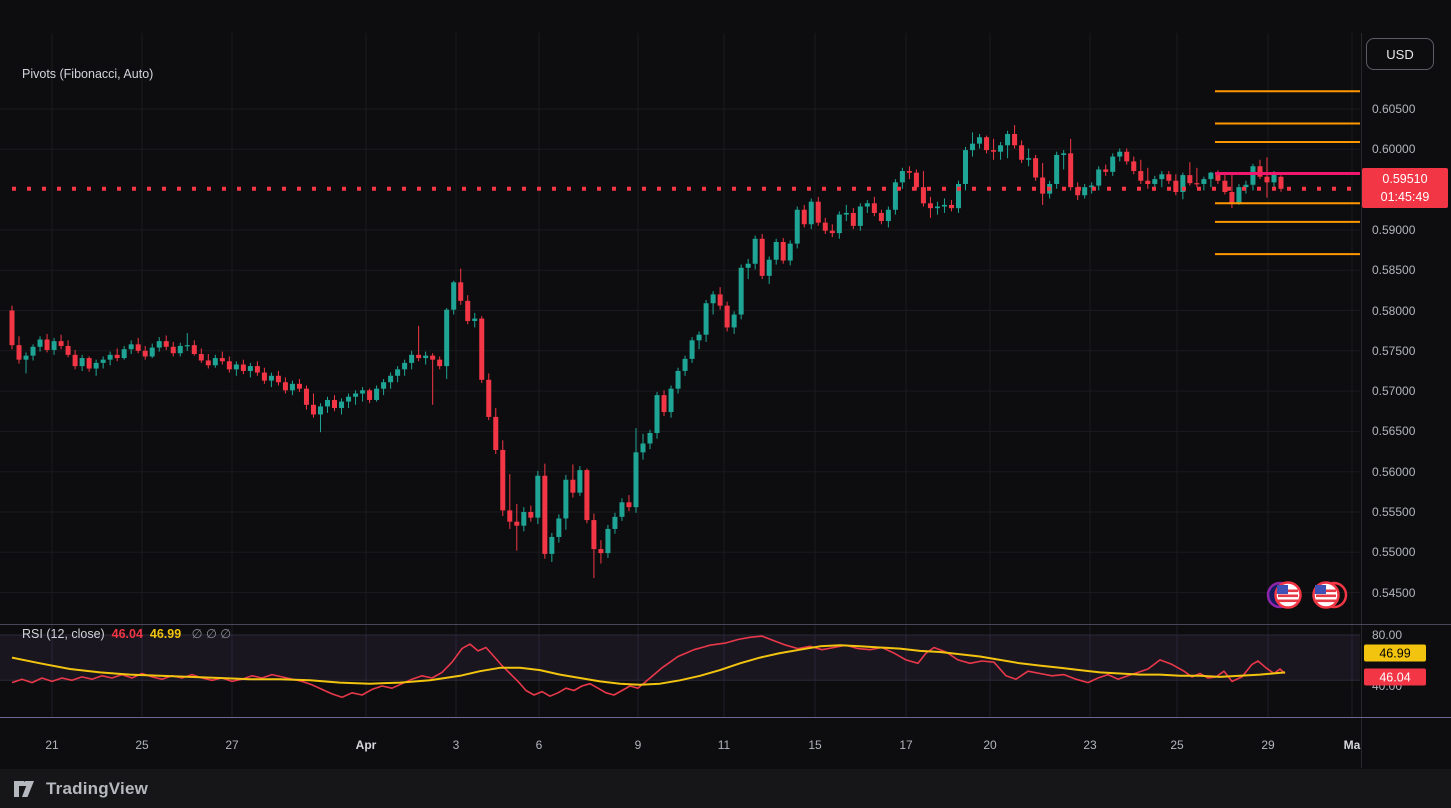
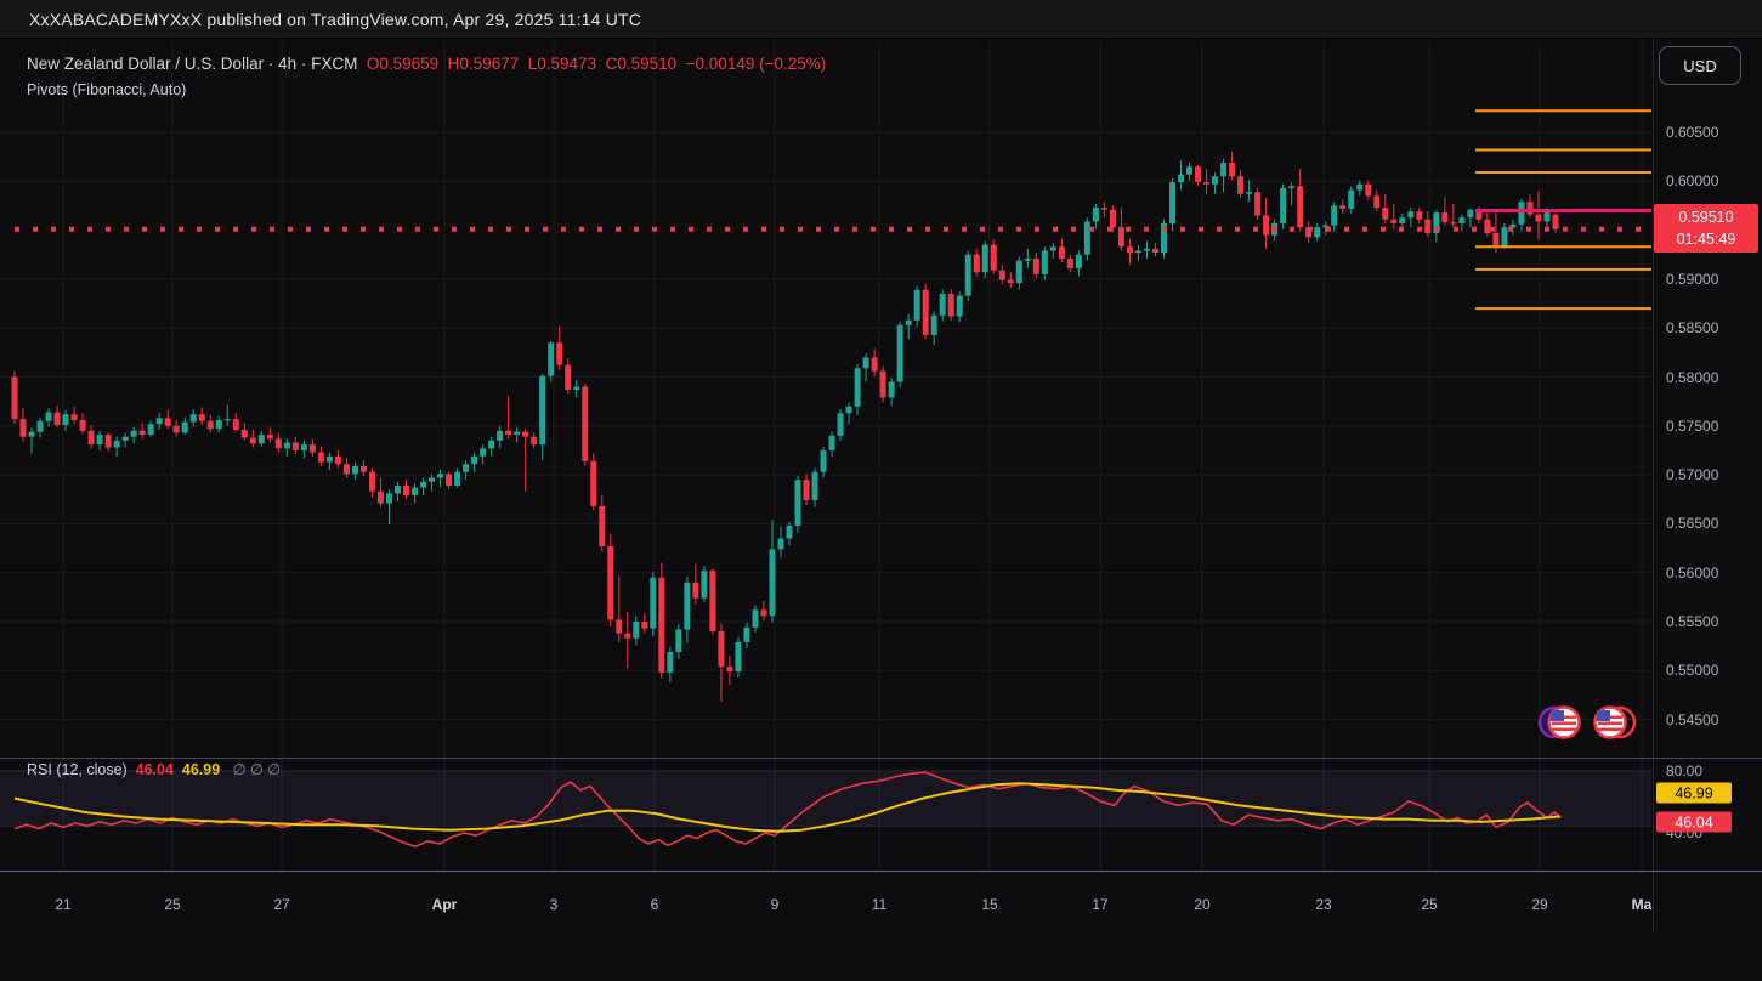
+ XxXABACADEMYXxX published on TradingView.com, Apr 29, 2025 11:14 UTC
+ New Zealand Dollar / U.S. Dollar · 4h · FXCM O0.59659 H0.59677 L0.59473 C0.59510 −0.00149 (−0.25%)
  Pivots (Fibonacci, Auto)
  USD
  0.59510
  01:45:49
  0.60500
  0.60000
  0.59000
  0.58500
  0.58000
  0.57500
  0.57000
  0.56500
  0.56000
  0.55500
  0.55000
  0.54500
  80.00
  40.00
  46.99
  46.04
  RSI (12, close) 46.04 46.99 ∅ ∅ ∅
  21
  25
  27
  Apr
  3
  6
  9
  11
  15
  17
  20
  23
  25
  29
  Ma
- TradingView
